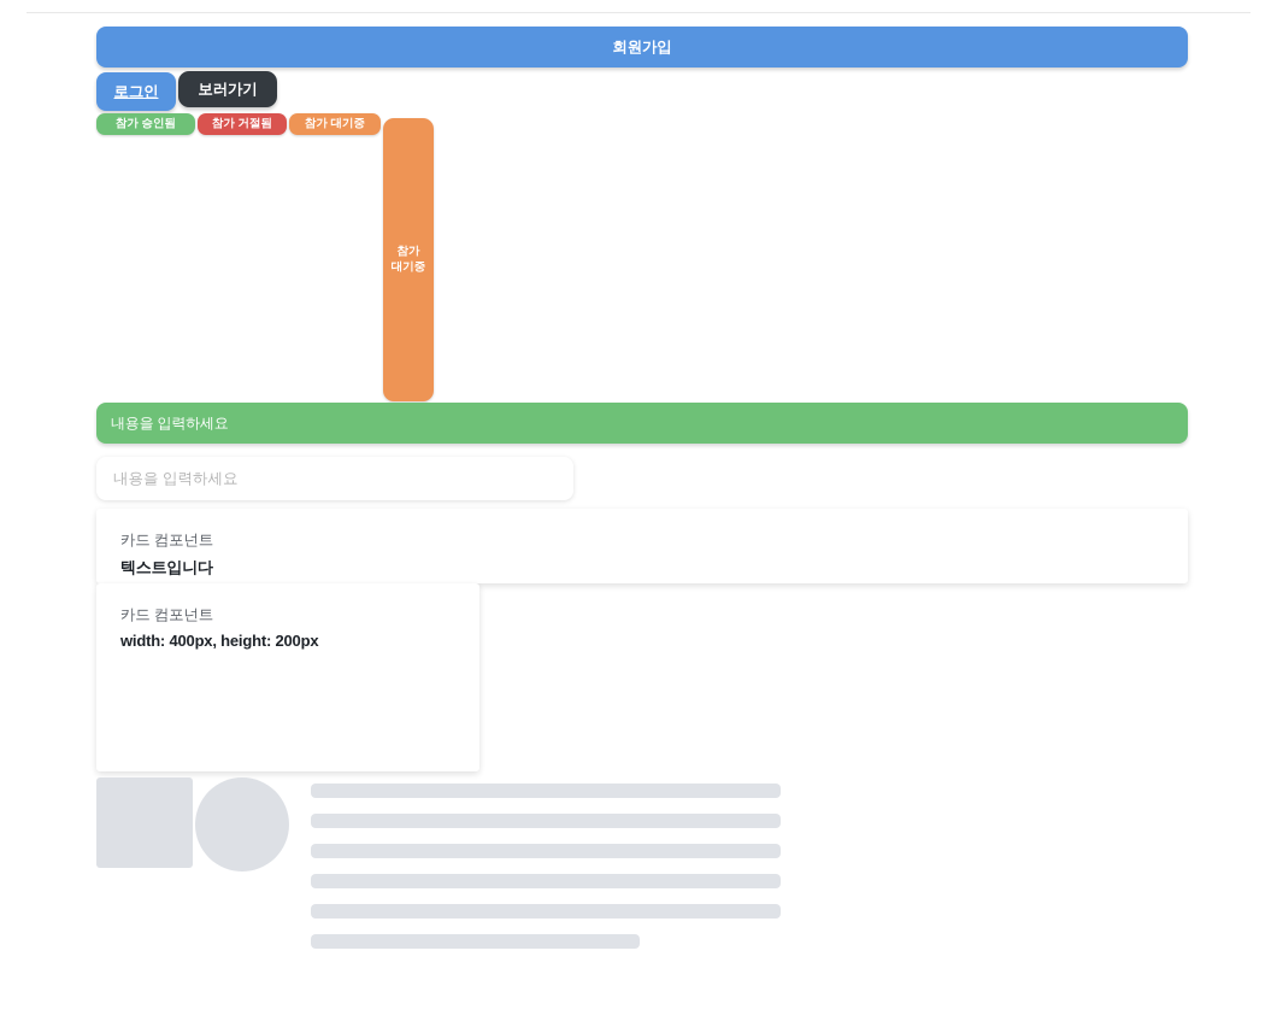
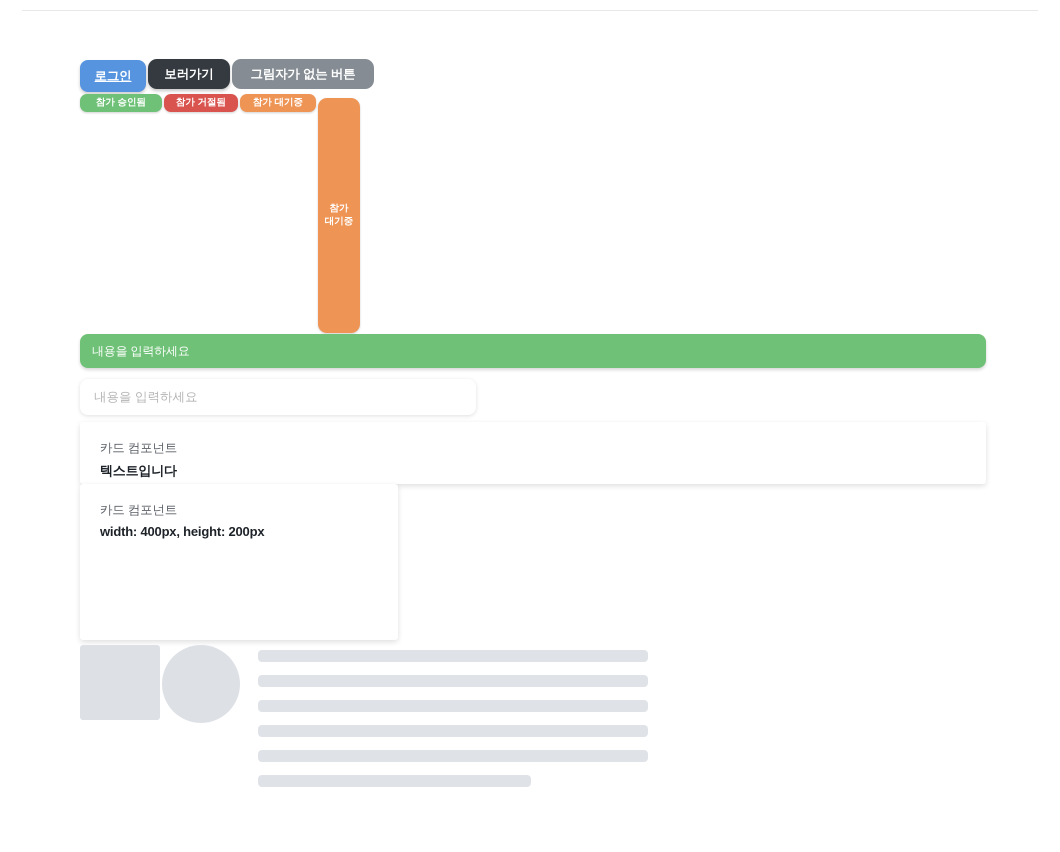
- 회원가입
  로그인
  보러가기
+ 그림자가 없는 버튼
  참가 승인됨
  참가 거절됨
  참가 대기중
  참가
  대기중
  내용을 입력하세요
  내용을 입력하세요
  카드 컴포넌트
  텍스트입니다
  카드 컴포넌트
  width: 400px, height: 200px
